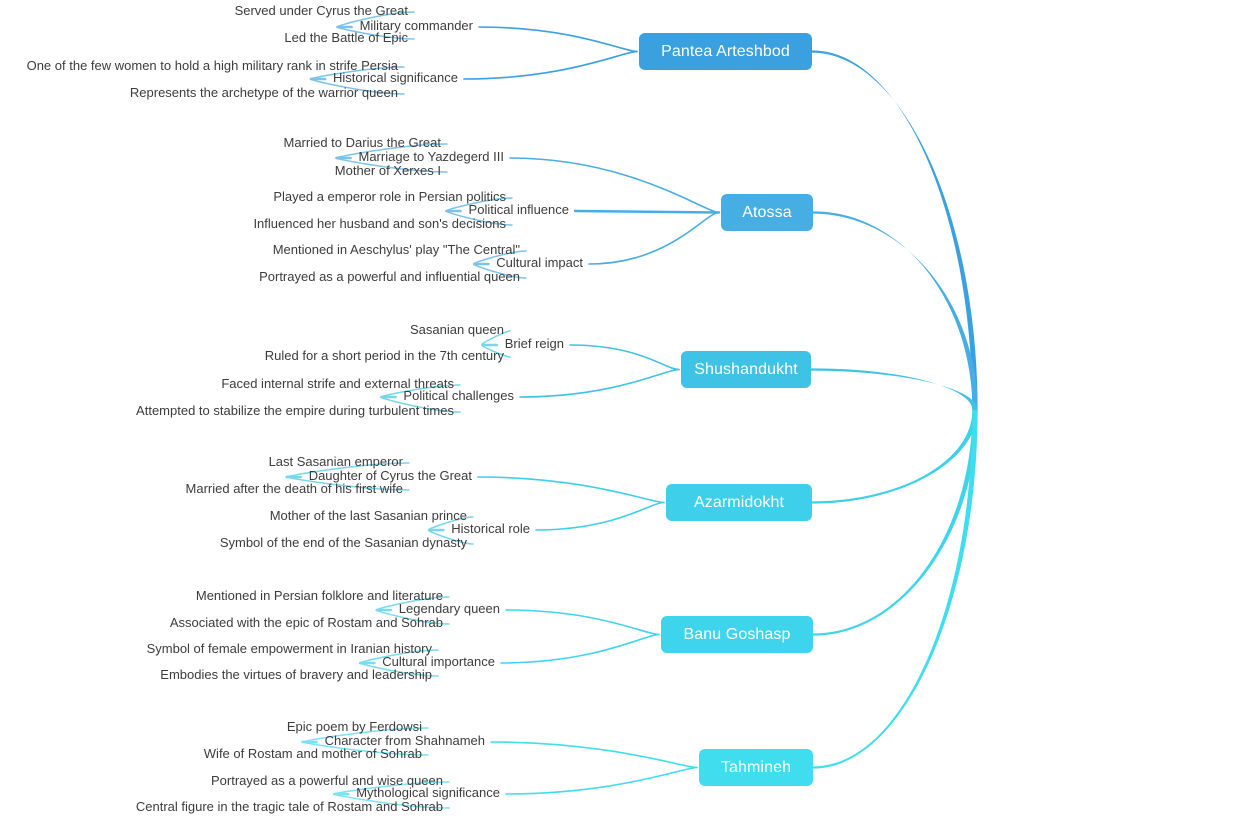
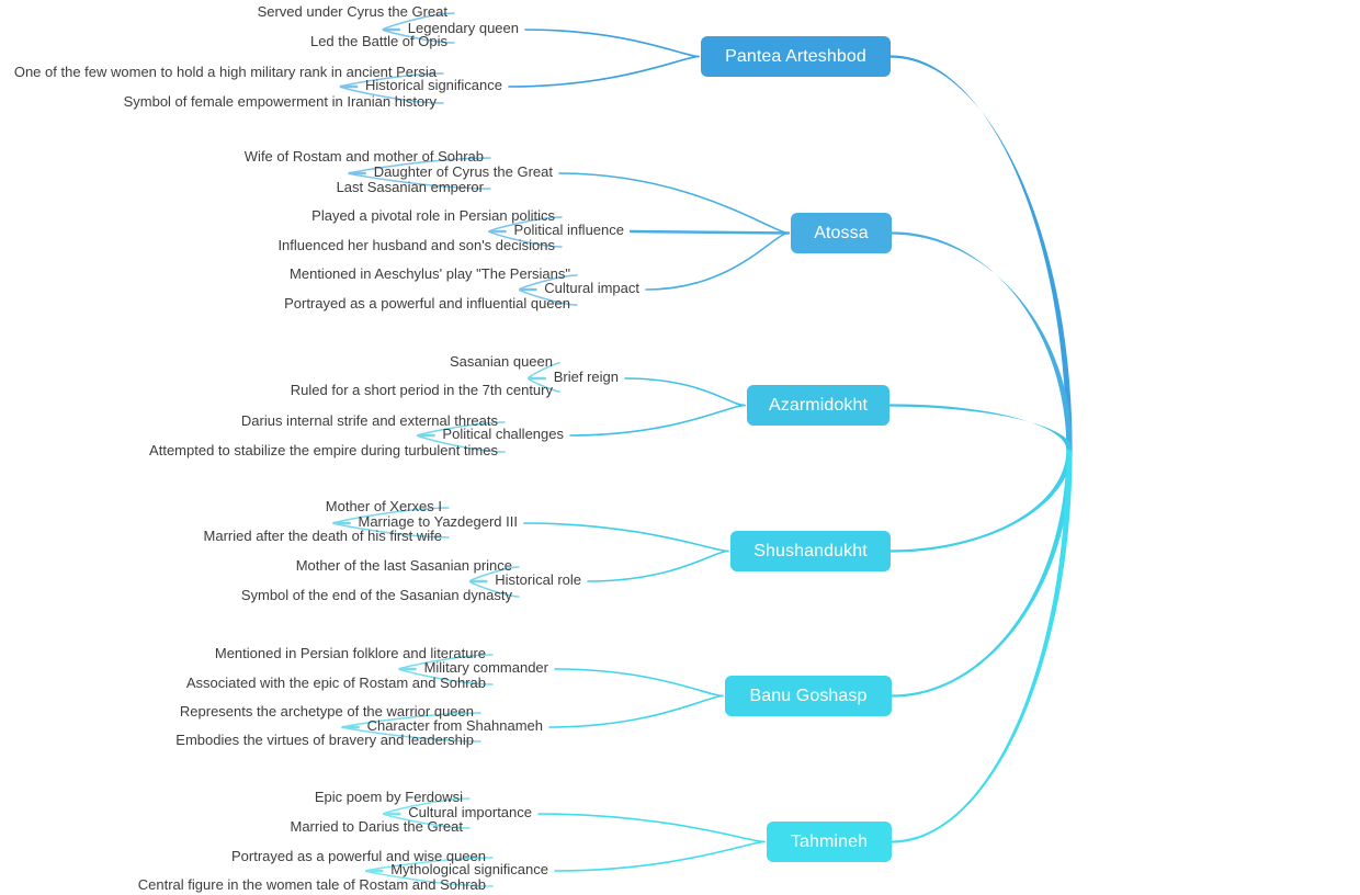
  Pantea Arteshbod
- Military commander
+ Legendary queen
  Served under Cyrus the Great
- Led the Battle of Epic
+ Led the Battle of Opis
  Historical significance
- One of the few women to hold a high military rank in strife Persia
+ One of the few women to hold a high military rank in ancient Persia
- Represents the archetype of the warrior queen
+ Symbol of female empowerment in Iranian history
  Atossa
- Marriage to Yazdegerd III
+ Daughter of Cyrus the Great
- Married to Darius the Great
+ Wife of Rostam and mother of Sohrab
- Mother of Xerxes I
+ Last Sasanian emperor
  Political influence
- Played a emperor role in Persian politics
+ Played a pivotal role in Persian politics
  Influenced her husband and son's decisions
  Cultural impact
- Mentioned in Aeschylus' play "The Central"
+ Mentioned in Aeschylus' play "The Persians"
  Portrayed as a powerful and influential queen
- Shushandukht
+ Azarmidokht
  Brief reign
  Sasanian queen
  Ruled for a short period in the 7th century
  Political challenges
- Faced internal strife and external threats
+ Darius internal strife and external threats
  Attempted to stabilize the empire during turbulent times
- Azarmidokht
+ Shushandukht
- Daughter of Cyrus the Great
+ Marriage to Yazdegerd III
- Last Sasanian emperor
+ Mother of Xerxes I
  Married after the death of his first wife
  Historical role
  Mother of the last Sasanian prince
  Symbol of the end of the Sasanian dynasty
  Banu Goshasp
- Legendary queen
+ Military commander
  Mentioned in Persian folklore and literature
  Associated with the epic of Rostam and Sohrab
- Cultural importance
+ Character from Shahnameh
- Symbol of female empowerment in Iranian history
+ Represents the archetype of the warrior queen
  Embodies the virtues of bravery and leadership
  Tahmineh
- Character from Shahnameh
+ Cultural importance
  Epic poem by Ferdowsi
- Wife of Rostam and mother of Sohrab
+ Married to Darius the Great
  Mythological significance
  Portrayed as a powerful and wise queen
- Central figure in the tragic tale of Rostam and Sohrab
+ Central figure in the women tale of Rostam and Sohrab
